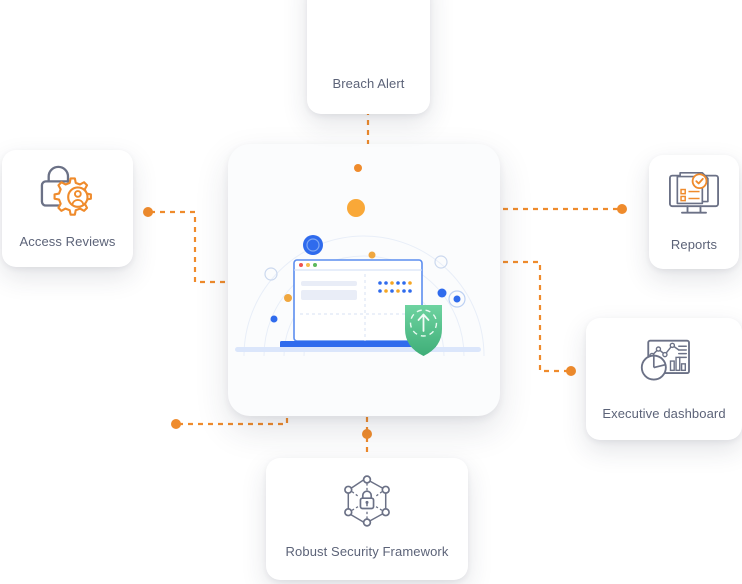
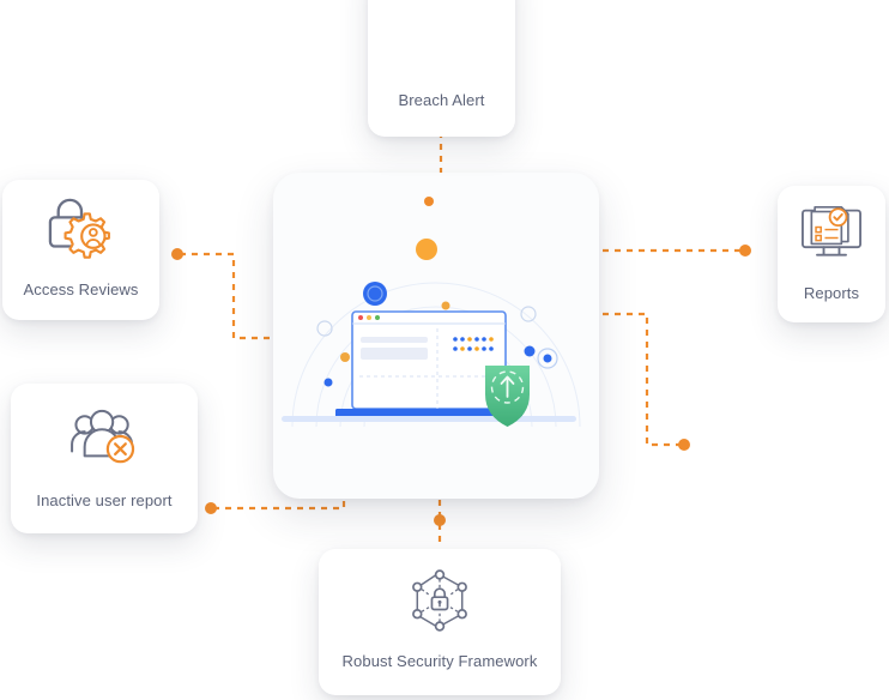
  Breach Alert
  Access Reviews
+ Inactive user report
  Reports
- Executive dashboard
  Robust Security Framework
